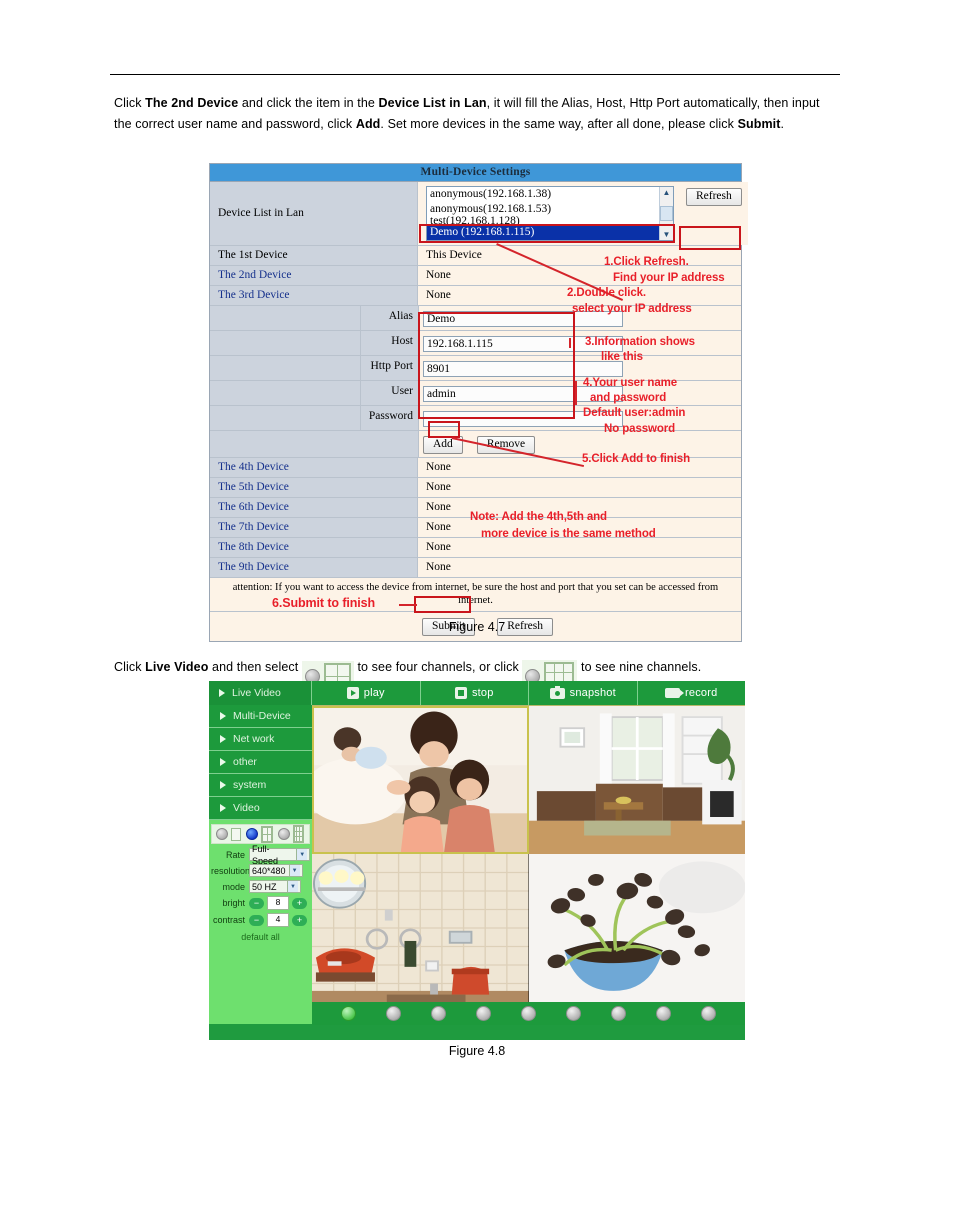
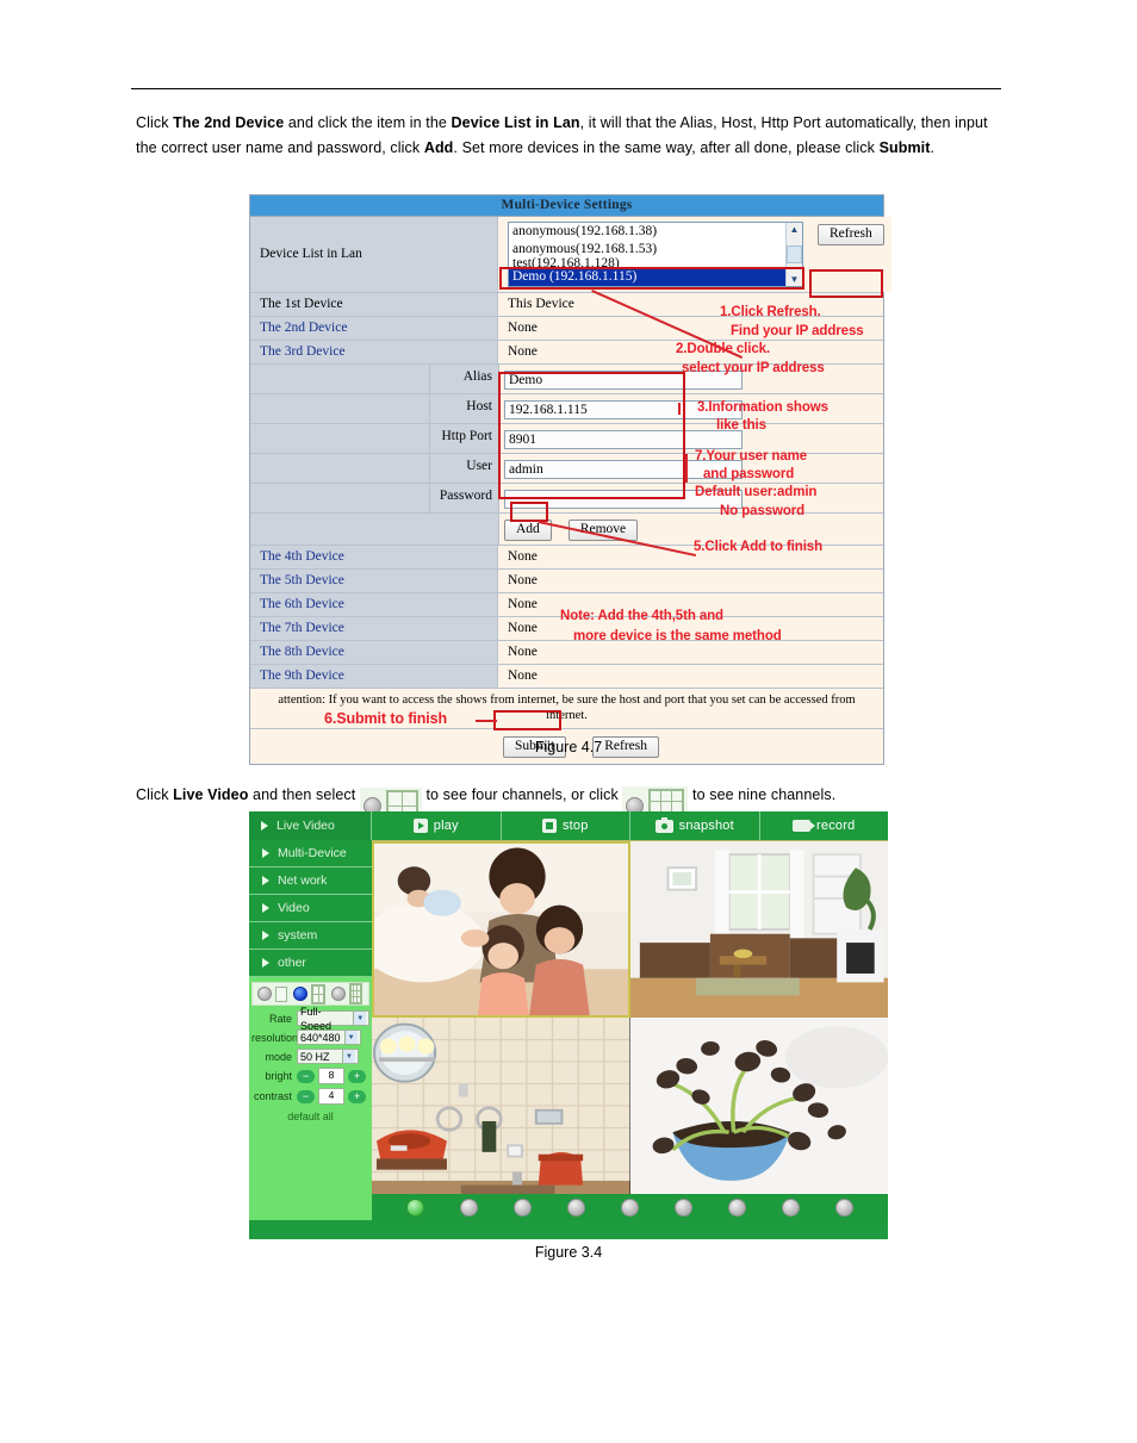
- Click The 2nd Device and click the item in the Device List in Lan, it will fill the Alias, Host, Http Port automatically, then input the correct user name and password, click Add. Set more devices in the same way, after all done, please click Submit.
+ Click The 2nd Device and click the item in the Device List in Lan, it will that the Alias, Host, Http Port automatically, then input the correct user name and password, click Add. Set more devices in the same way, after all done, please click Submit.
  Multi-Device Settings
  Device List in Lan
  anonymous(192.168.1.38)
  anonymous(192.168.1.53)
  test(192.168.1.128)
  Demo (192.168.1.115)
  ▲
  ▼
  Refresh
  The 1st Device
  This Device
  The 2nd Device
  None
  The 3rd Device
  None
  Alias
  Demo
  Host
  192.168.1.115
  Http Port
  8901
  User
  admin
  Password
  Add Remove
  The 4th Device
  None
  The 5th Device
  None
  The 6th Device
  None
  The 7th Device
  None
  The 8th Device
  None
  The 9th Device
  None
- attention: If you want to access the device from internet, be sure the host and port that you set can be accessed from internet.
+ attention: If you want to access the shows from internet, be sure the host and port that you set can be accessed from internet.
  Submit Refresh
  1.Click Refresh.
  Find your IP address
  2.Double click.
  select your IP address
  3.Information shows
  like this
- 4.Your user name
+ 7.Your user name
  and password
  Default user:admin
  No password
  5.Click Add to finish
  Note: Add the 4th,5th and
  more device is the same method
  6.Submit to finish
  Figure 4.7
  Click Live Video and then select to see four channels, or click to see nine channels.
  Live Video
  play
  stop
  snapshot
  record
  Multi-Device
  Net work
- other
+ Video
  system
- Video
+ other
  Rate
  Full-Speed
  resolution
  640*480
  mode
  50 HZ
  bright
  −
  8
  +
  contrast
  −
  4
  +
  default all
- Figure 4.8
+ Figure 3.4
